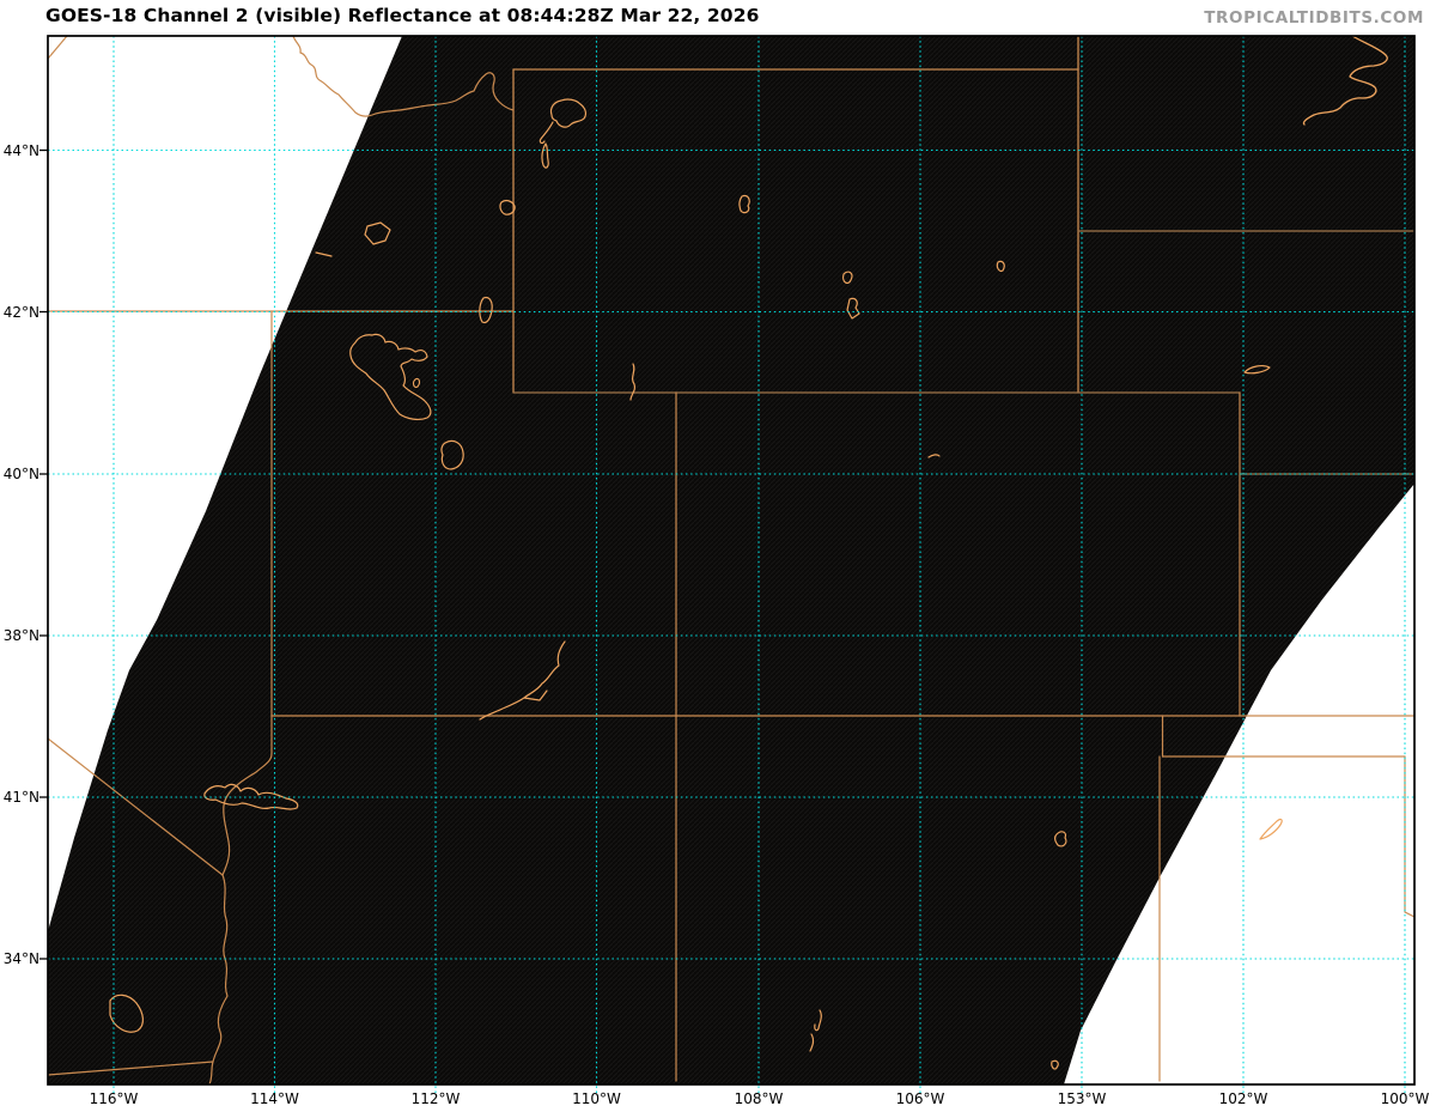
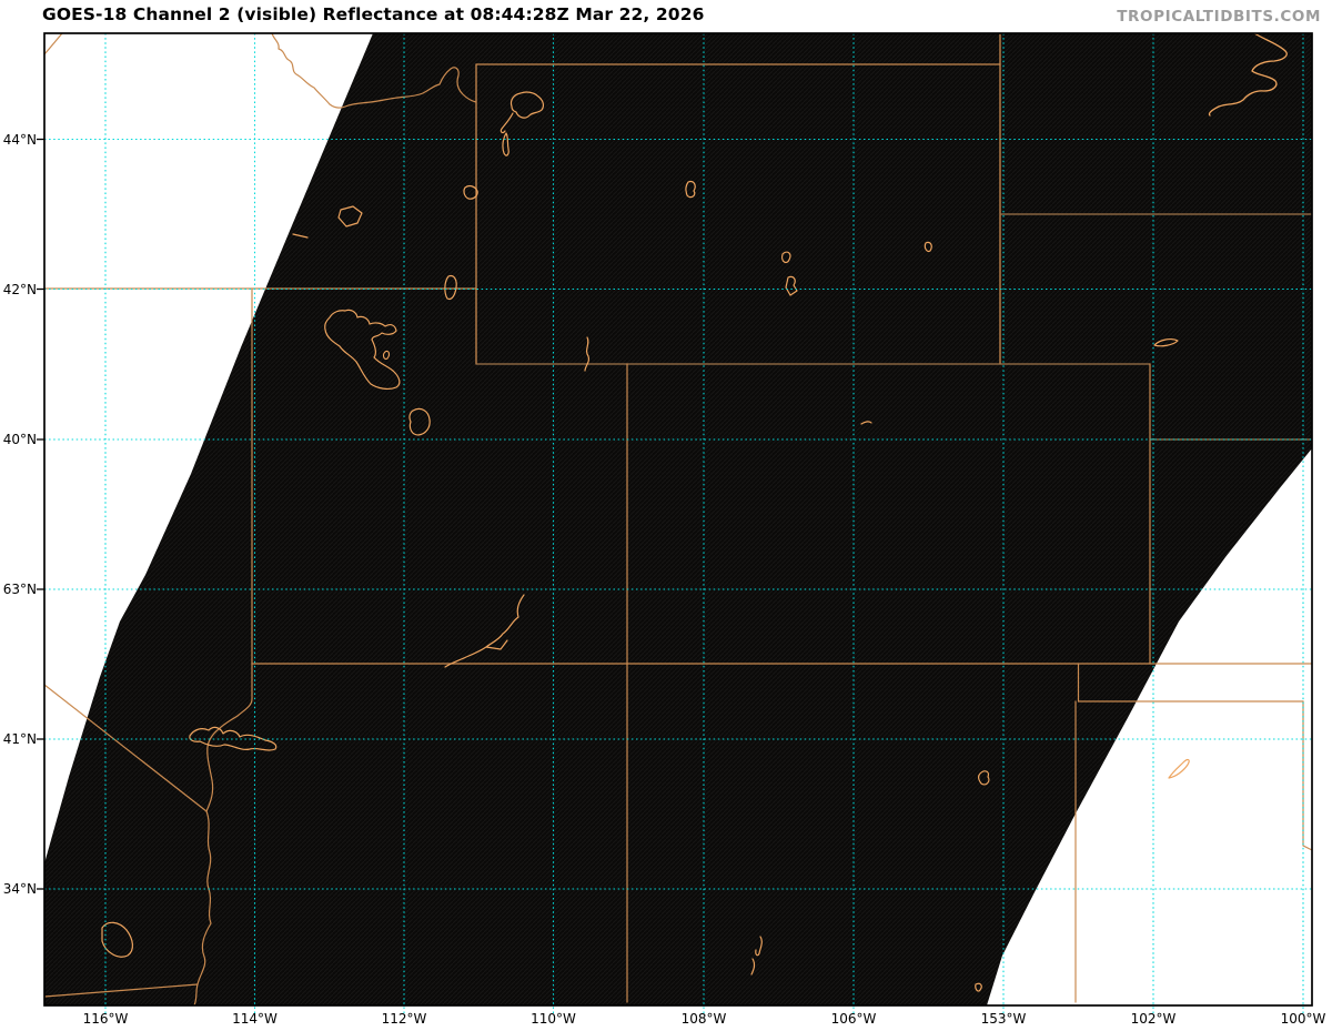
  GOES-18 Channel 2 (visible) Reflectance at 08:44:28Z Mar 22, 2026
  TROPICALTIDBITS.COM
  116°W
  114°W
  112°W
  110°W
  108°W
  106°W
  153°W
  102°W
  100°W
  44°N
  42°N
  40°N
- 38°N
+ 63°N
  41°N
  34°N
